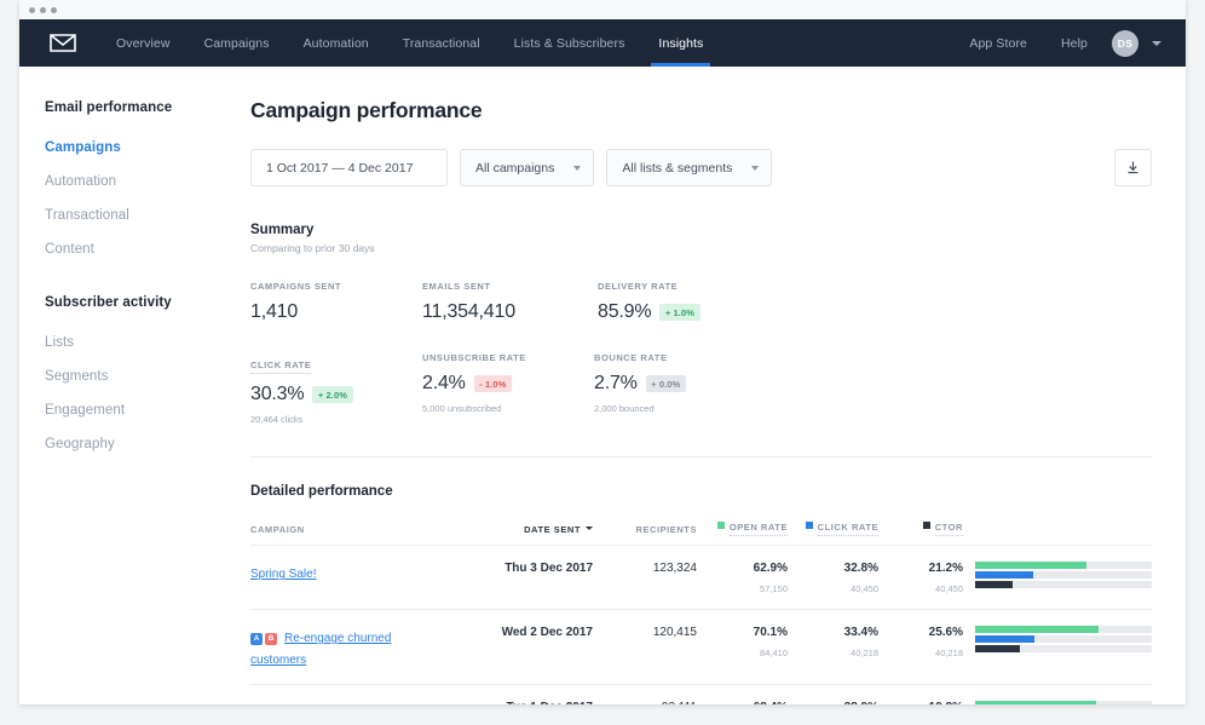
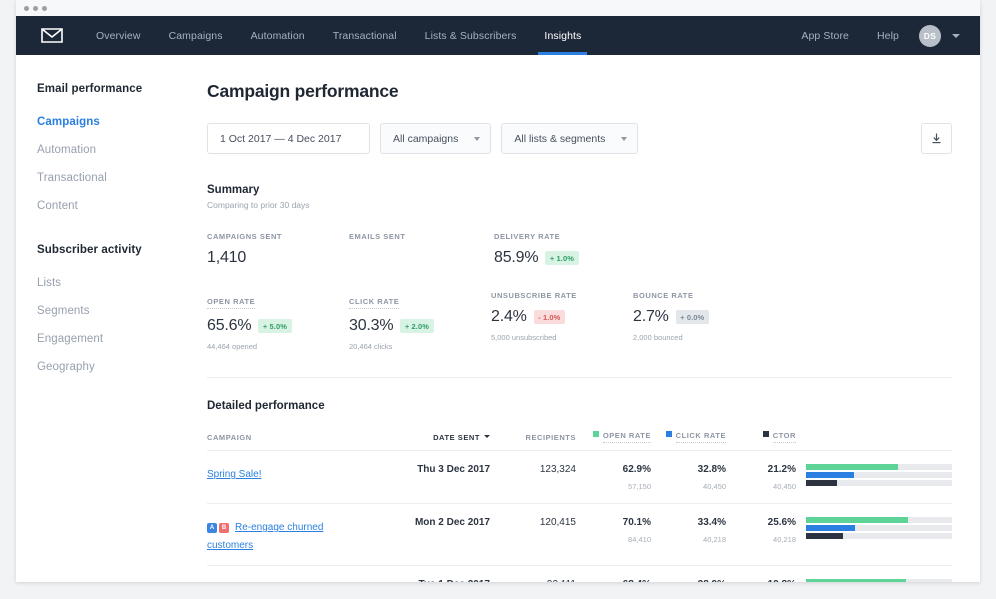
  Overview
  Campaigns
  Automation
  Transactional
  Lists & Subscribers
  Insights
  App Store
  Help
  DS
  Email performance
  Campaigns
  Automation
  Transactional
  Content
  Subscriber activity
  Lists
  Segments
  Engagement
  Geography
  Campaign performance
  1 Oct 2017 — 4 Dec 2017
  All campaigns
  All lists & segments
  Summary
  Comparing to prior 30 days
  CAMPAIGNS SENT
  1,410
  EMAILS SENT
- 11,354,410
  DELIVERY RATE
  85.9%
  + 1.0%
+ OPEN RATE
+ 65.6%
+ + 5.0%
+ 44,464 opened
  CLICK RATE
  30.3%
  + 2.0%
  20,464 clicks
  UNSUBSCRIBE RATE
  2.4%
  - 1.0%
  5,000 unsubscribed
  BOUNCE RATE
  2.7%
  + 0.0%
  2,000 bounced
  Detailed performance
  CAMPAIGN	DATE SENT	RECIPIENTS	OPEN RATE	CLICK RATE	CTOR
  Spring Sale!	Thu 3 Dec 2017	123,324	62.9%57,150	32.8%40,450	21.2%40,450
- Re-engage churned customers	Wed 2 Dec 2017	120,415	70.1%84,410	33.4%40,218	25.6%40,218
+ Re-engage churned customers	Mon 2 Dec 2017	120,415	70.1%84,410	33.4%40,218	25.6%40,218
